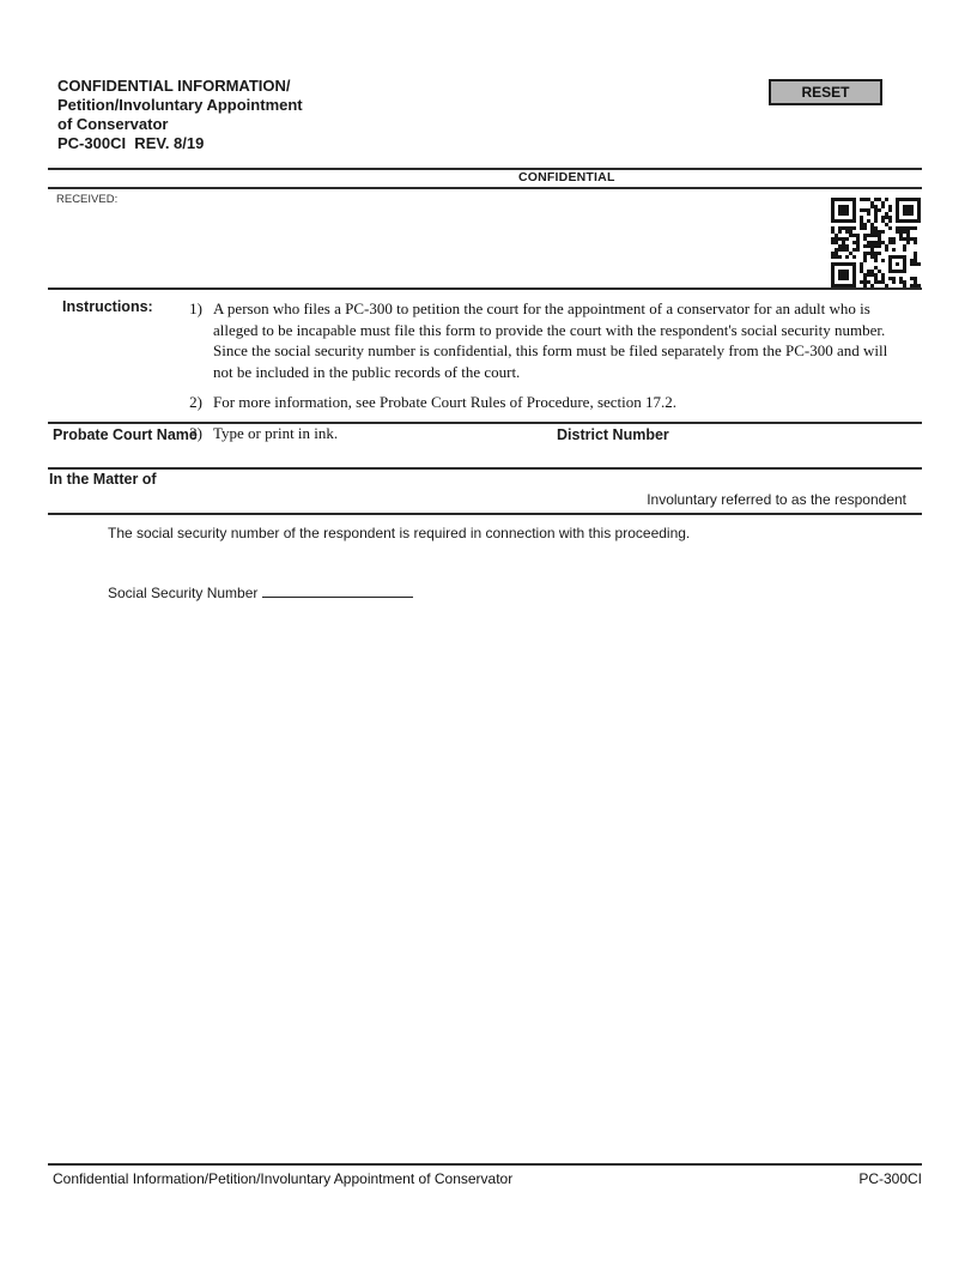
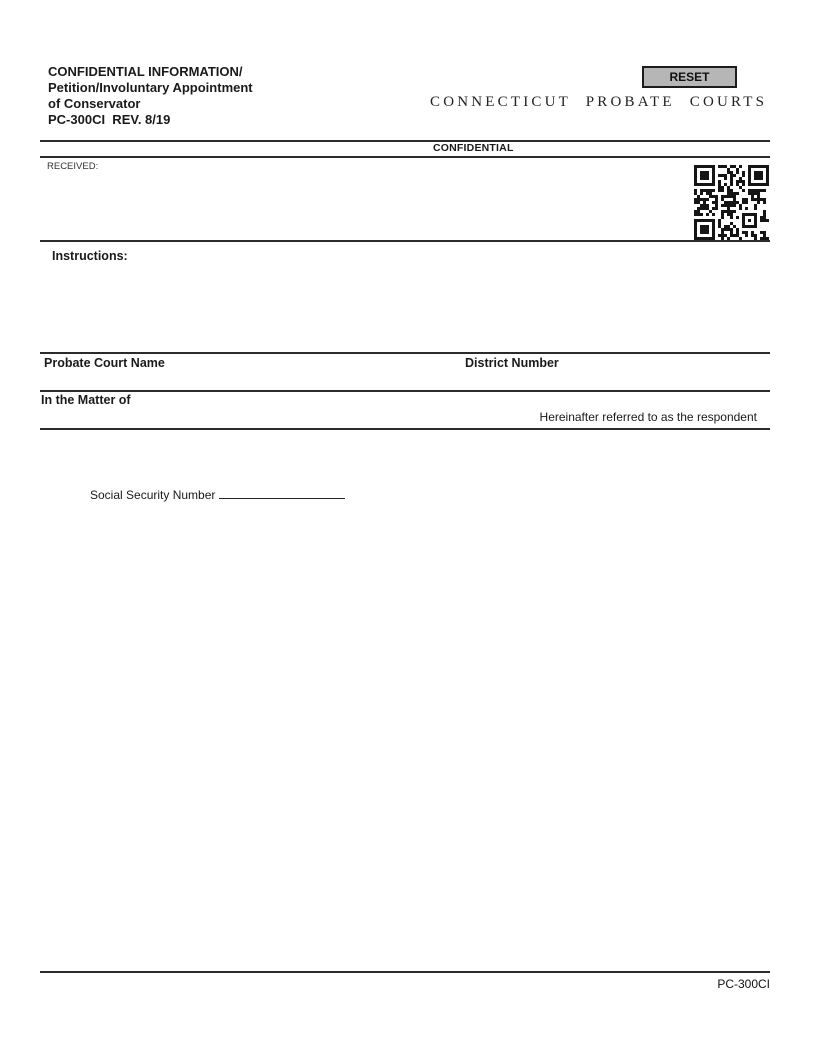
  CONFIDENTIAL INFORMATION/
  Petition/Involuntary Appointment
  of Conservator
  PC-300CI REV. 8/19
  RESET
+ CONNECTICUT PROBATE COURTS
  CONFIDENTIAL
  RECEIVED:
  Instructions:
- 1)
- A person who files a PC-300 to petition the court for the appointment of a conservator for an adult who is alleged to be incapable must file this form to provide the court with the respondent's social security number. Since the social security number is confidential, this form must be filed separately from the PC-300 and will not be included in the public records of the court.
- 2)
- For more information, see Probate Court Rules of Procedure, section 17.2.
- 3)
- Type or print in ink.
  Probate Court Name
  District Number
  In the Matter of
- Involuntary referred to as the respondent
+ Hereinafter referred to as the respondent
- The social security number of the respondent is required in connection with this proceeding.
  Social Security Number
- Confidential Information/Petition/Involuntary Appointment of Conservator
  PC-300CI
